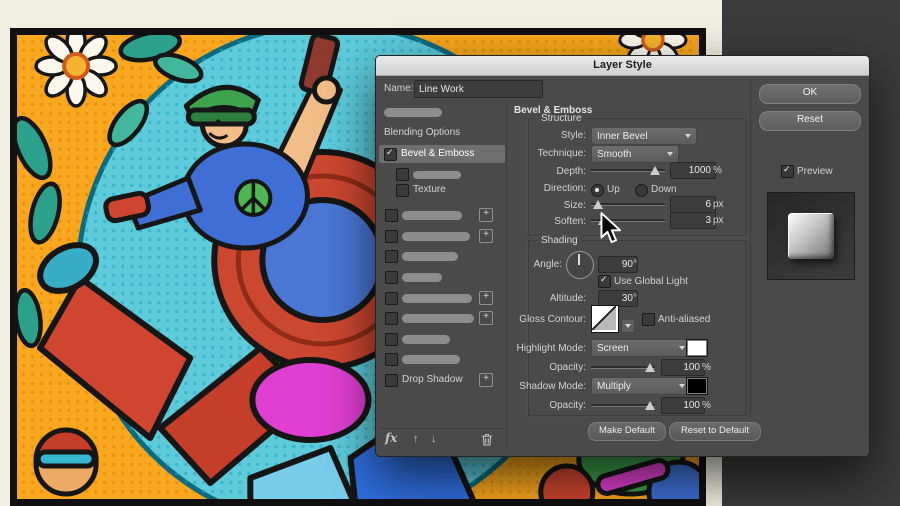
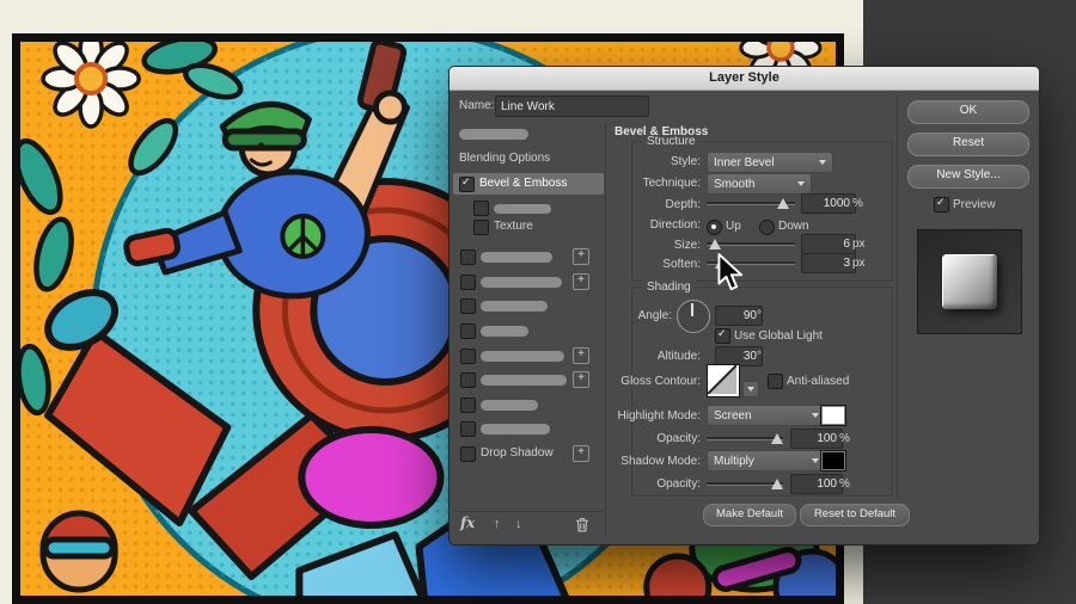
  Layer Style
  Name:
  Line Work
  Blending Options
  Bevel & Emboss
  Texture
  Drop Shadow
  fx
  Bevel & Emboss
  Structure
  Style:
  Inner Bevel
  Technique:
  Smooth
  Depth:
  1000
  %
  Direction:
  Up
  Down
  Size:
  6
  px
  Soften:
  3
  px
  Shading
  Angle:
  90
  °
  Use Global Light
  Altitude:
  30
  °
  Gloss Contour:
  Anti-aliased
  Highlight Mode:
  Screen
  Opacity:
  100
  %
  Shadow Mode:
  Multiply
  Opacity:
  100
  %
  Make Default
  Reset to Default
  OK
  Reset
+ New Style...
  Preview
